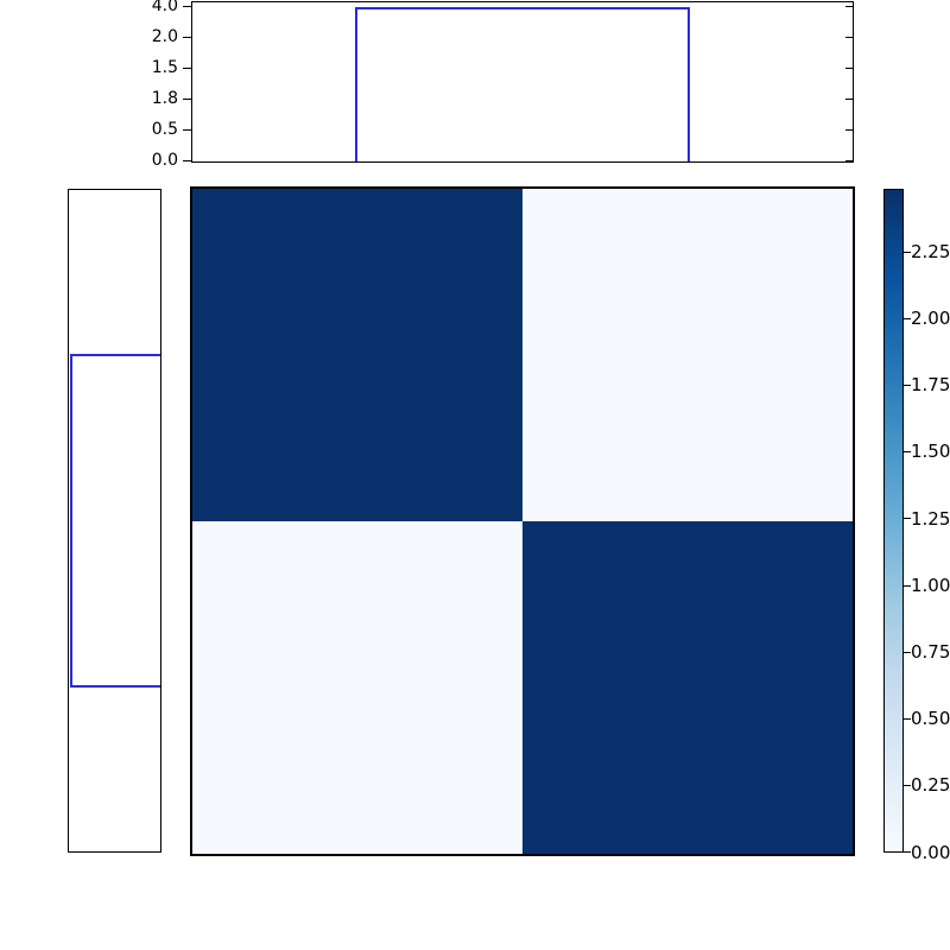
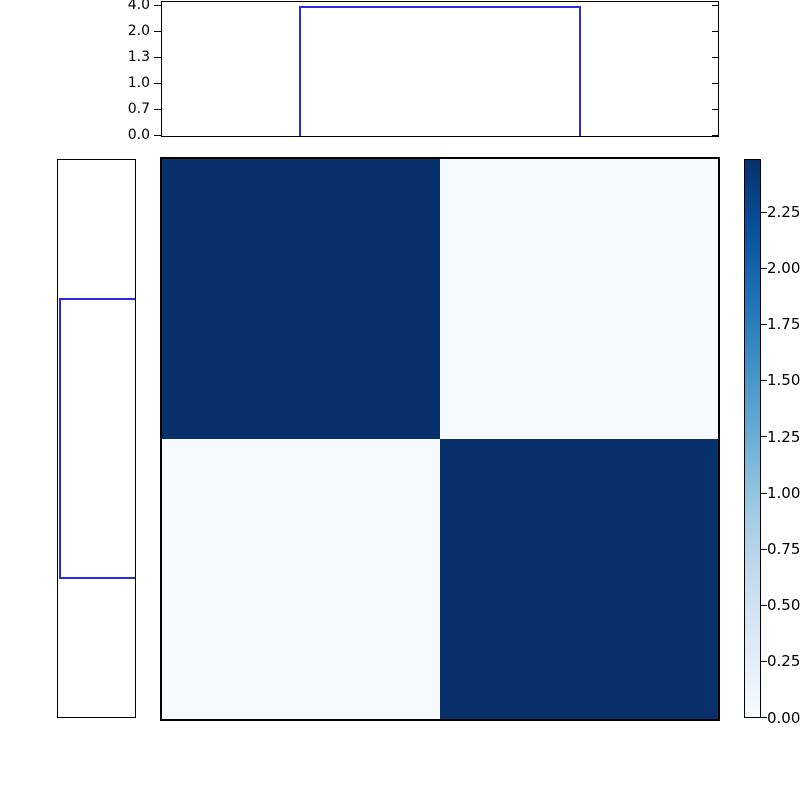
  4.0
  2.0
- 1.5
+ 1.3
- 1.8
+ 1.0
- 0.5
+ 0.7
  0.0
  2.25
  2.00
  1.75
  1.50
  1.25
  1.00
  0.75
  0.50
  0.25
  0.00
